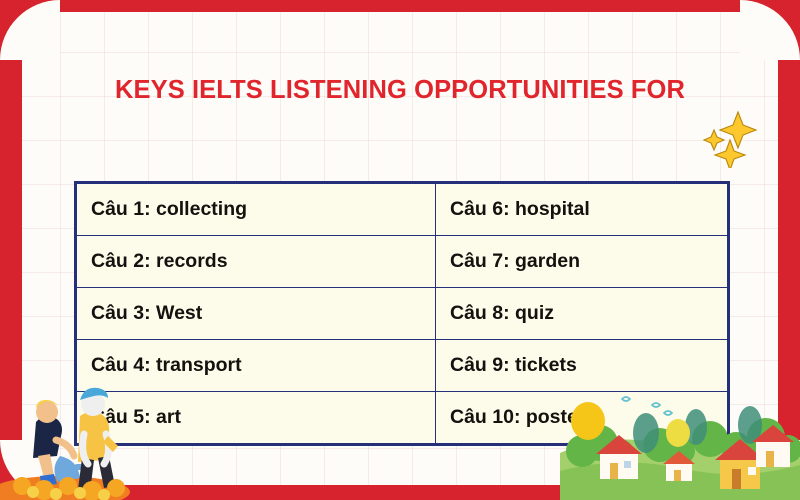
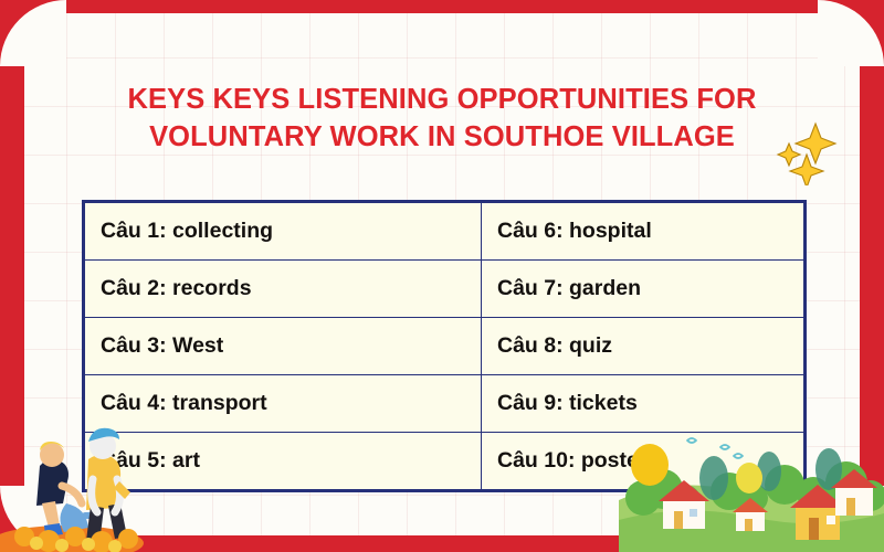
- KEYS IELTS LISTENING OPPORTUNITIES FOR
+ KEYS KEYS LISTENING OPPORTUNITIES FOR
+ VOLUNTARY WORK IN SOUTHOE VILLAGE
  Câu 1: collecting	Câu 6: hospital
  Câu 2: records	Câu 7: garden
  Câu 3: West	Câu 8: quiz
  Câu 4: transport	Câu 9: tickets
  âu 5: art	Câu 10: post
